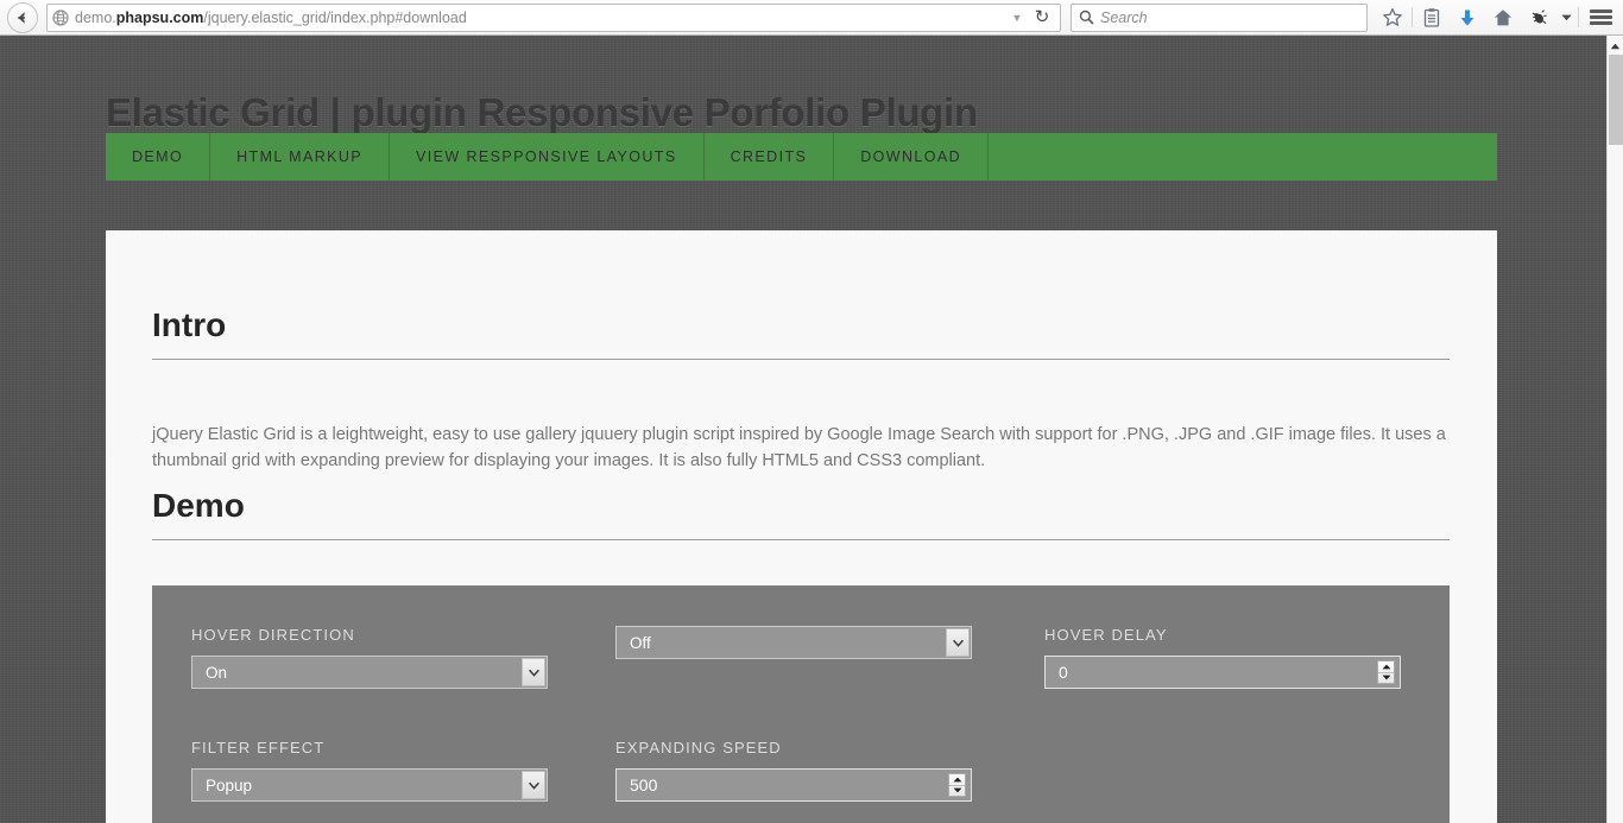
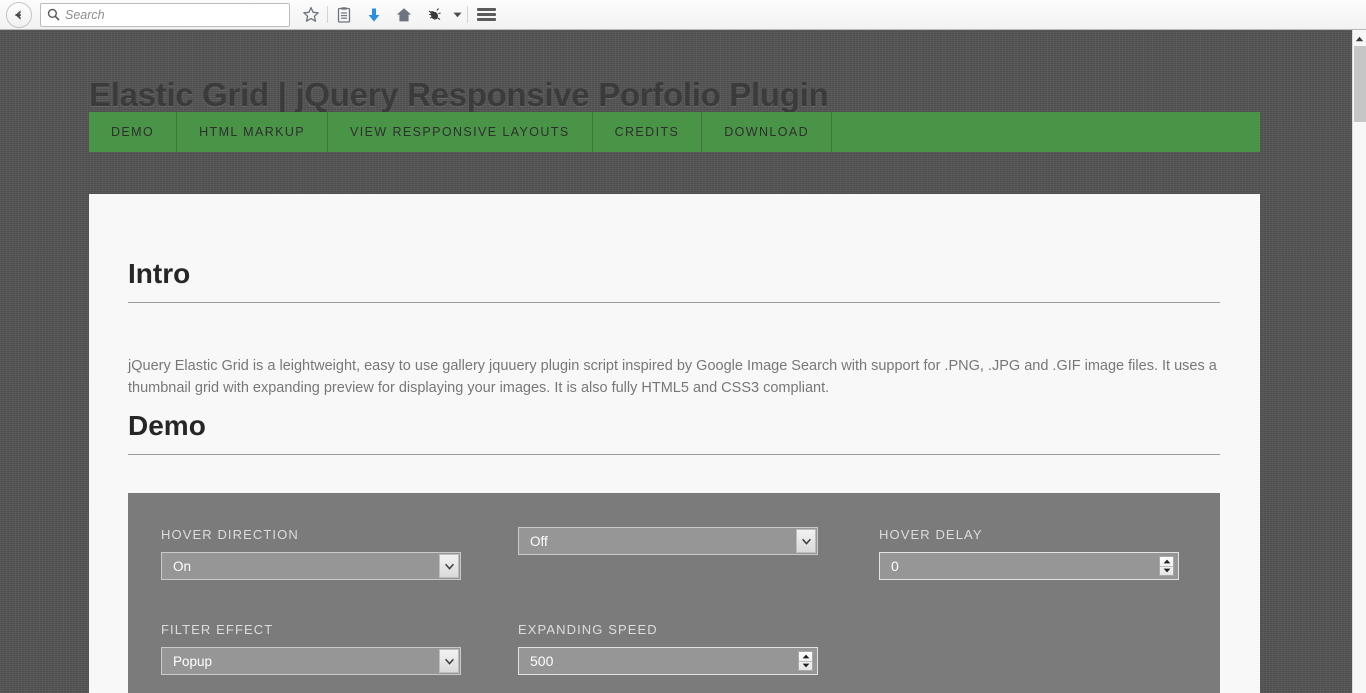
- demo.phapsu.com/jquery.elastic_grid/index.php#download
- ▼
- ↻
  Search
- Elastic Grid | plugin Responsive Porfolio Plugin
+ Elastic Grid | jQuery Responsive Porfolio Plugin
  DEMO
  HTML MARKUP
  VIEW RESPPONSIVE LAYOUTS
  CREDITS
  DOWNLOAD
  Intro
  jQuery Elastic Grid is a leightweight, easy to use gallery jquuery plugin script inspired by Google Image Search with support for .PNG, .JPG and .GIF image files. It uses a thumbnail grid with expanding preview for displaying your images. It is also fully HTML5 and CSS3 compliant.
  Demo
  HOVER DIRECTION
  On
  Off
  HOVER DELAY
  0
  FILTER EFFECT
  Popup
  EXPANDING SPEED
  500
